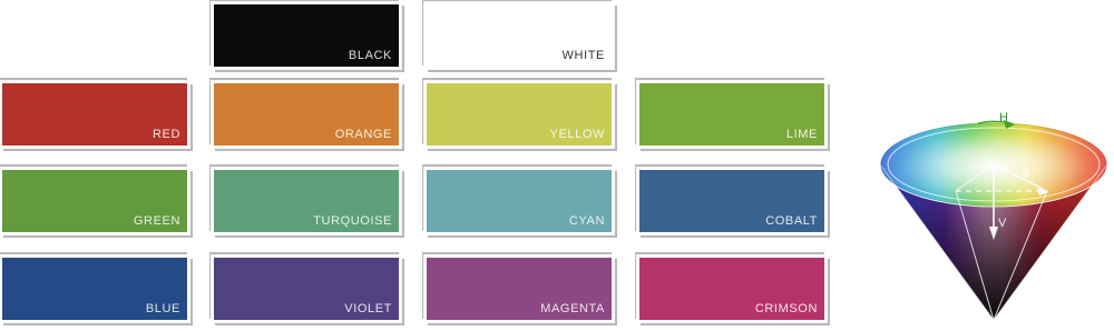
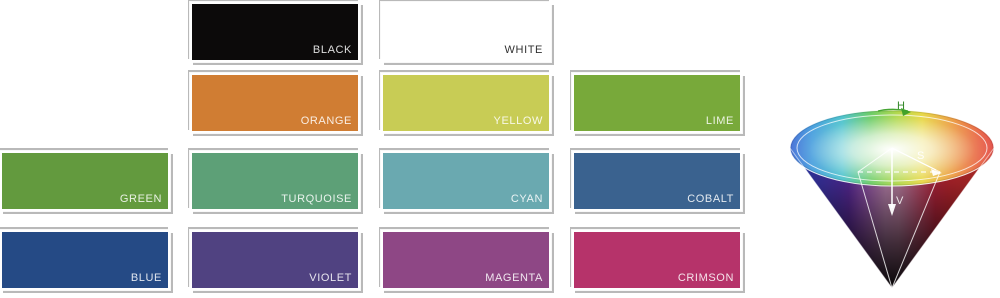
  BLACK
  WHITE
- RED
  ORANGE
  YELLOW
  LIME
  GREEN
  TURQUOISE
  CYAN
  COBALT
  BLUE
  VIOLET
  MAGENTA
  CRIMSON
  H
  S
  V
